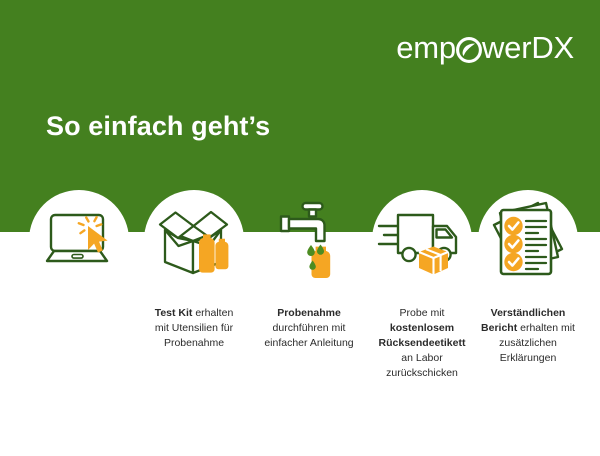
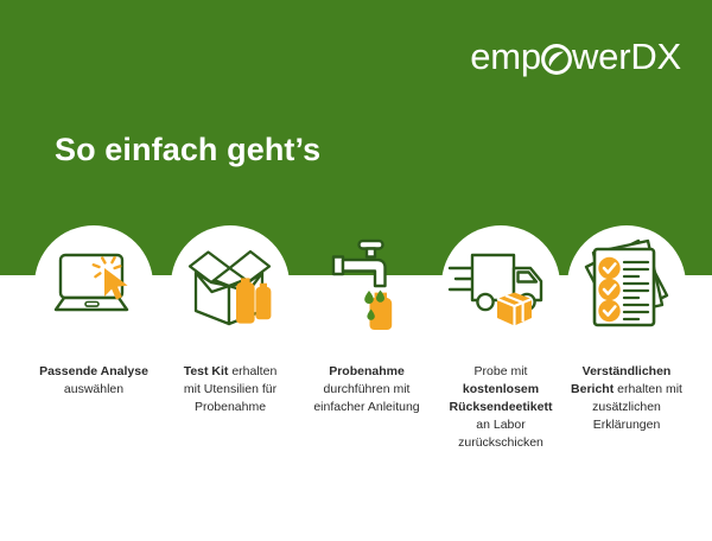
  emp
  werDX
  So einfach geht’s
+ Passende Analyse
+ auswählen
  Test Kit erhalten
  mit Utensilien für
  Probenahme
  Probenahme
  durchführen mit
  einfacher Anleitung
  Probe mit
  kostenlosem
  Rücksendeetikett
  an Labor
  zurückschicken
  Verständlichen
  Bericht erhalten mit
  zusätzlichen
  Erklärungen
